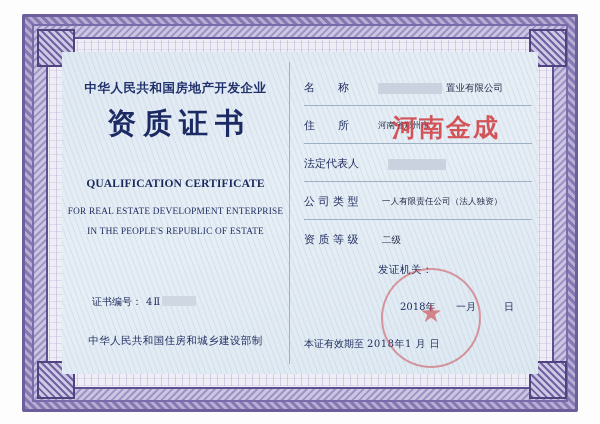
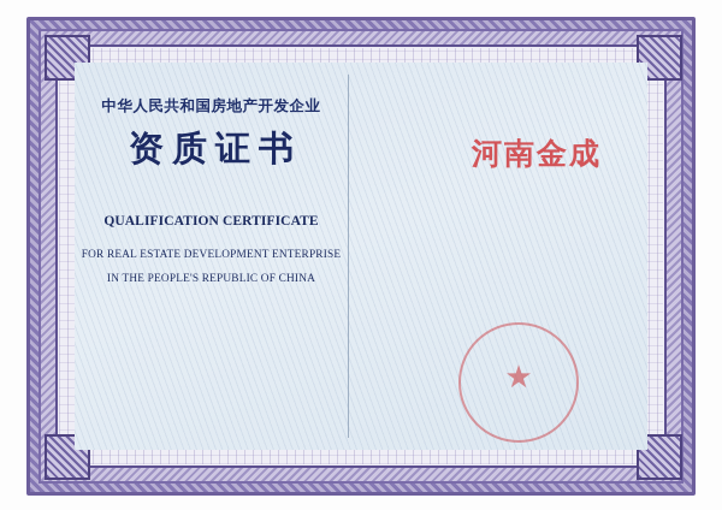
  中华人民共和国房地产开发企业
  资质证书
  QUALIFICATION CERTIFICATE
  FOR REAL ESTATE DEVELOPMENT ENTERPRISE
- IN THE PEOPLE'S REPUBLIC OF ESTATE
+ IN THE PEOPLE'S REPUBLIC OF CHINA
- 证书编号： 4Ⅱ
- 中华人民共和国住房和城乡建设部制
- 名 称
- 置业有限公司
- 住 所
- 河南省郑州市
- 法定代表人
- 公 司 类 型
- 一人有限责任公司（法人独资）
- 资 质 等 级
- 二级
- 发证机关：
- 2018年
- 一月
- 日
- 本证有效期至 2018年1 月 日
  ★
  河南金成
